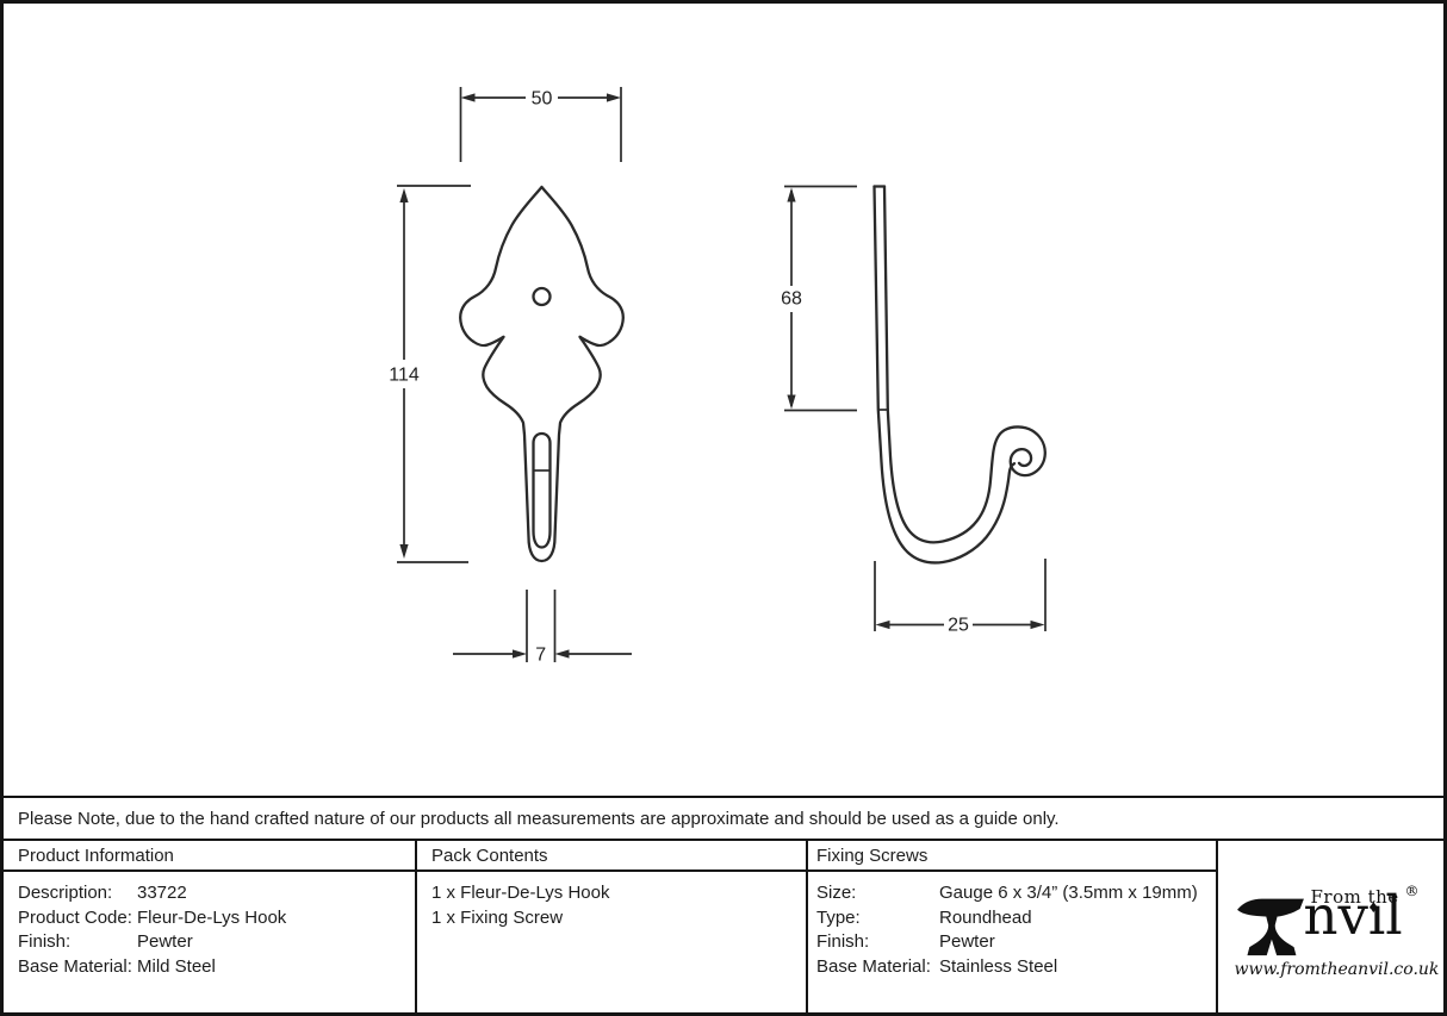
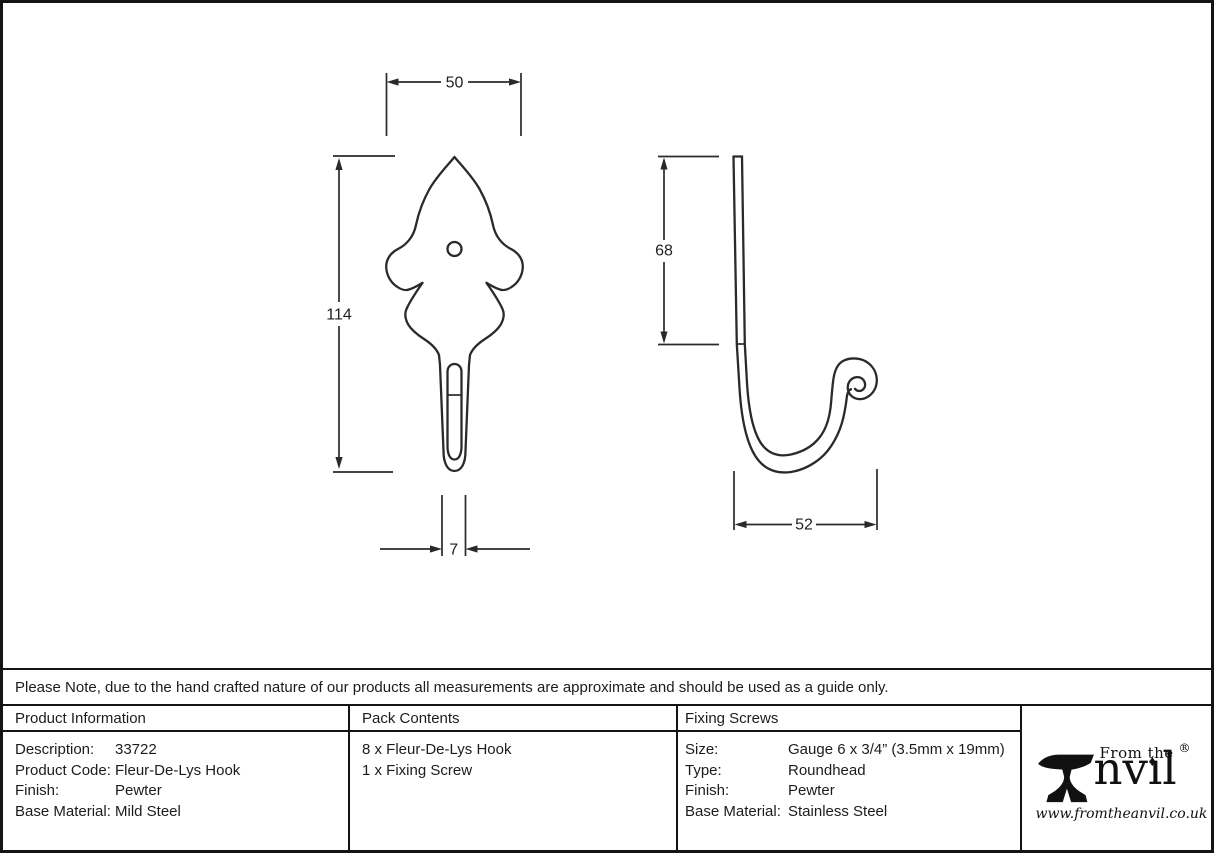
  50
  114
  7
  68
- 25
+ 52
  Please Note, due to the hand crafted nature of our products all measurements are approximate and should be used as a guide only.
  Product Information
  Pack Contents
  Fixing Screws
  From the
  nvıl
  ♦
  ®
  www.fromtheanvil.co.uk
  Description:
  33722
  Product Code:
  Fleur-De-Lys Hook
  Finish:
  Pewter
  Base Material:
  Mild Steel
- 1 x Fleur-De-Lys Hook
+ 8 x Fleur-De-Lys Hook
  1 x Fixing Screw
  Size:
  Gauge 6 x 3/4” (3.5mm x 19mm)
  Type:
  Roundhead
  Finish:
  Pewter
  Base Material:
  Stainless Steel
